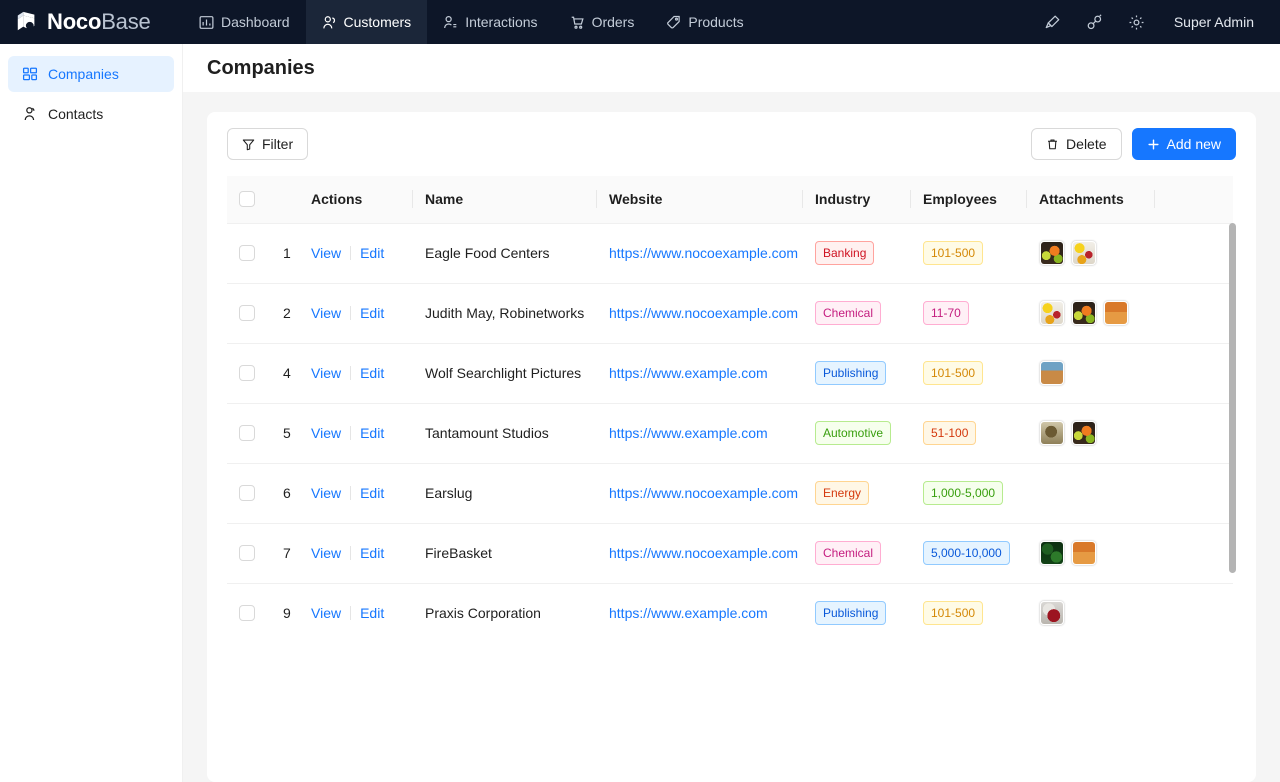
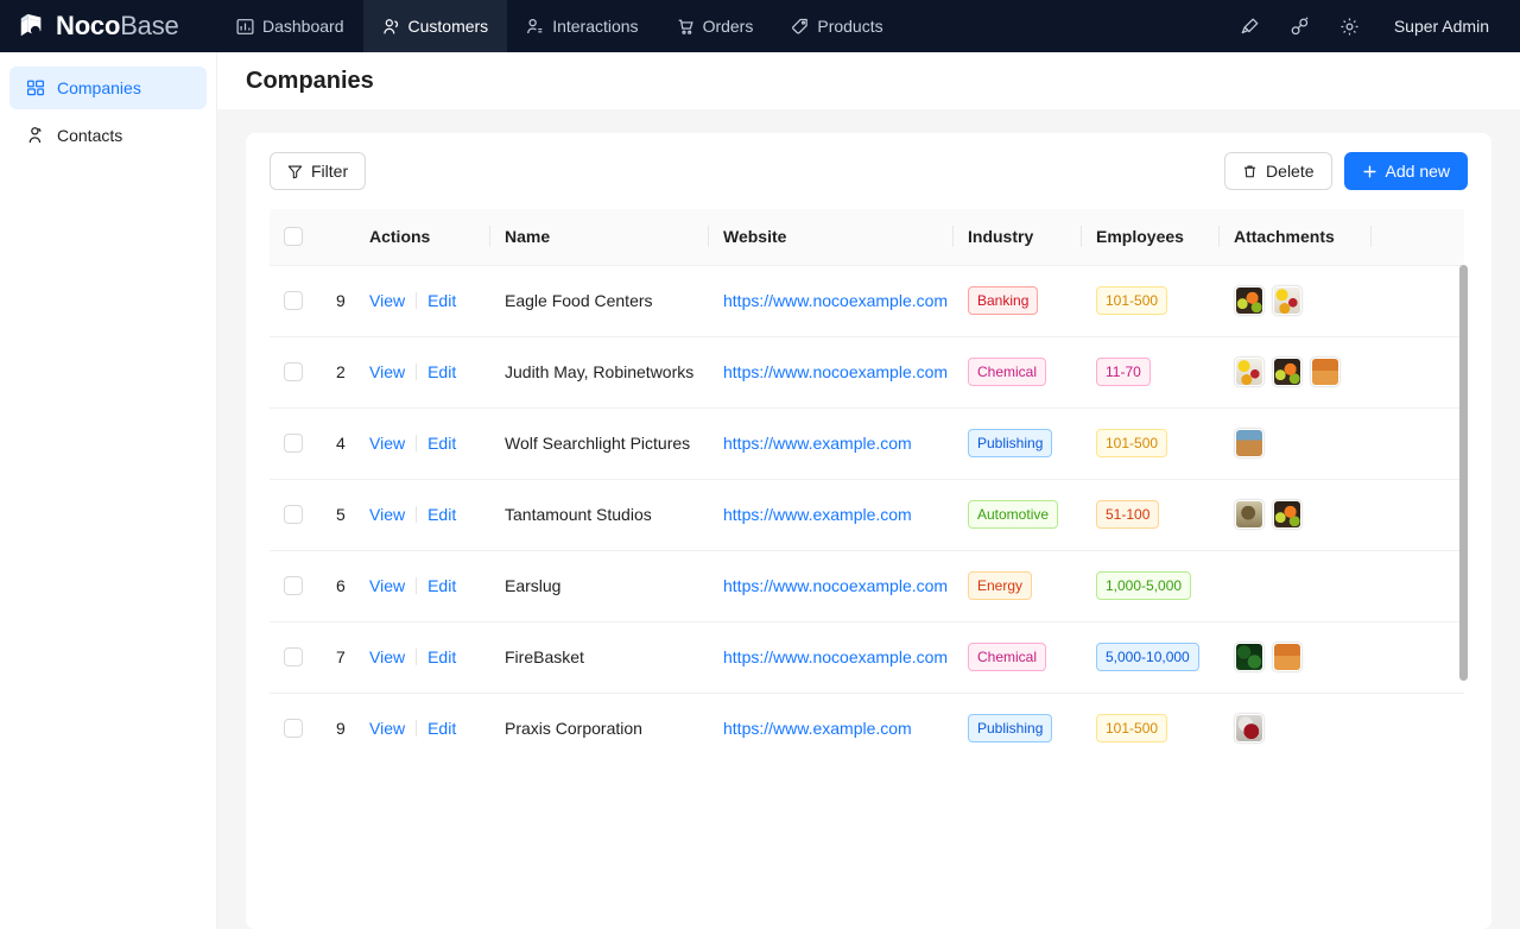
  Noco
  Base
  Dashboard
  Customers
  Interactions
  Orders
  Products
  Super Admin
  Companies
  Contacts
  Companies
  Filter
  Delete
  Add new
  		Actions	Name	Website	Industry	Employees	Attachments
- 	1	View Edit	Eagle Food Centers	https://www.nocoexample.com	Banking	101-500
+ 	9	View Edit	Eagle Food Centers	https://www.nocoexample.com	Banking	101-500
  	2	View Edit	Judith May, Robinetworks	https://www.nocoexample.com	Chemical	11-70
  	4	View Edit	Wolf Searchlight Pictures	https://www.example.com	Publishing	101-500
  	5	View Edit	Tantamount Studios	https://www.example.com	Automotive	51-100
  	6	View Edit	Earslug	https://www.nocoexample.com	Energy	1,000-5,000
  	7	View Edit	FireBasket	https://www.nocoexample.com	Chemical	5,000-10,000
  	9	View Edit	Praxis Corporation	https://www.example.com	Publishing	101-500
